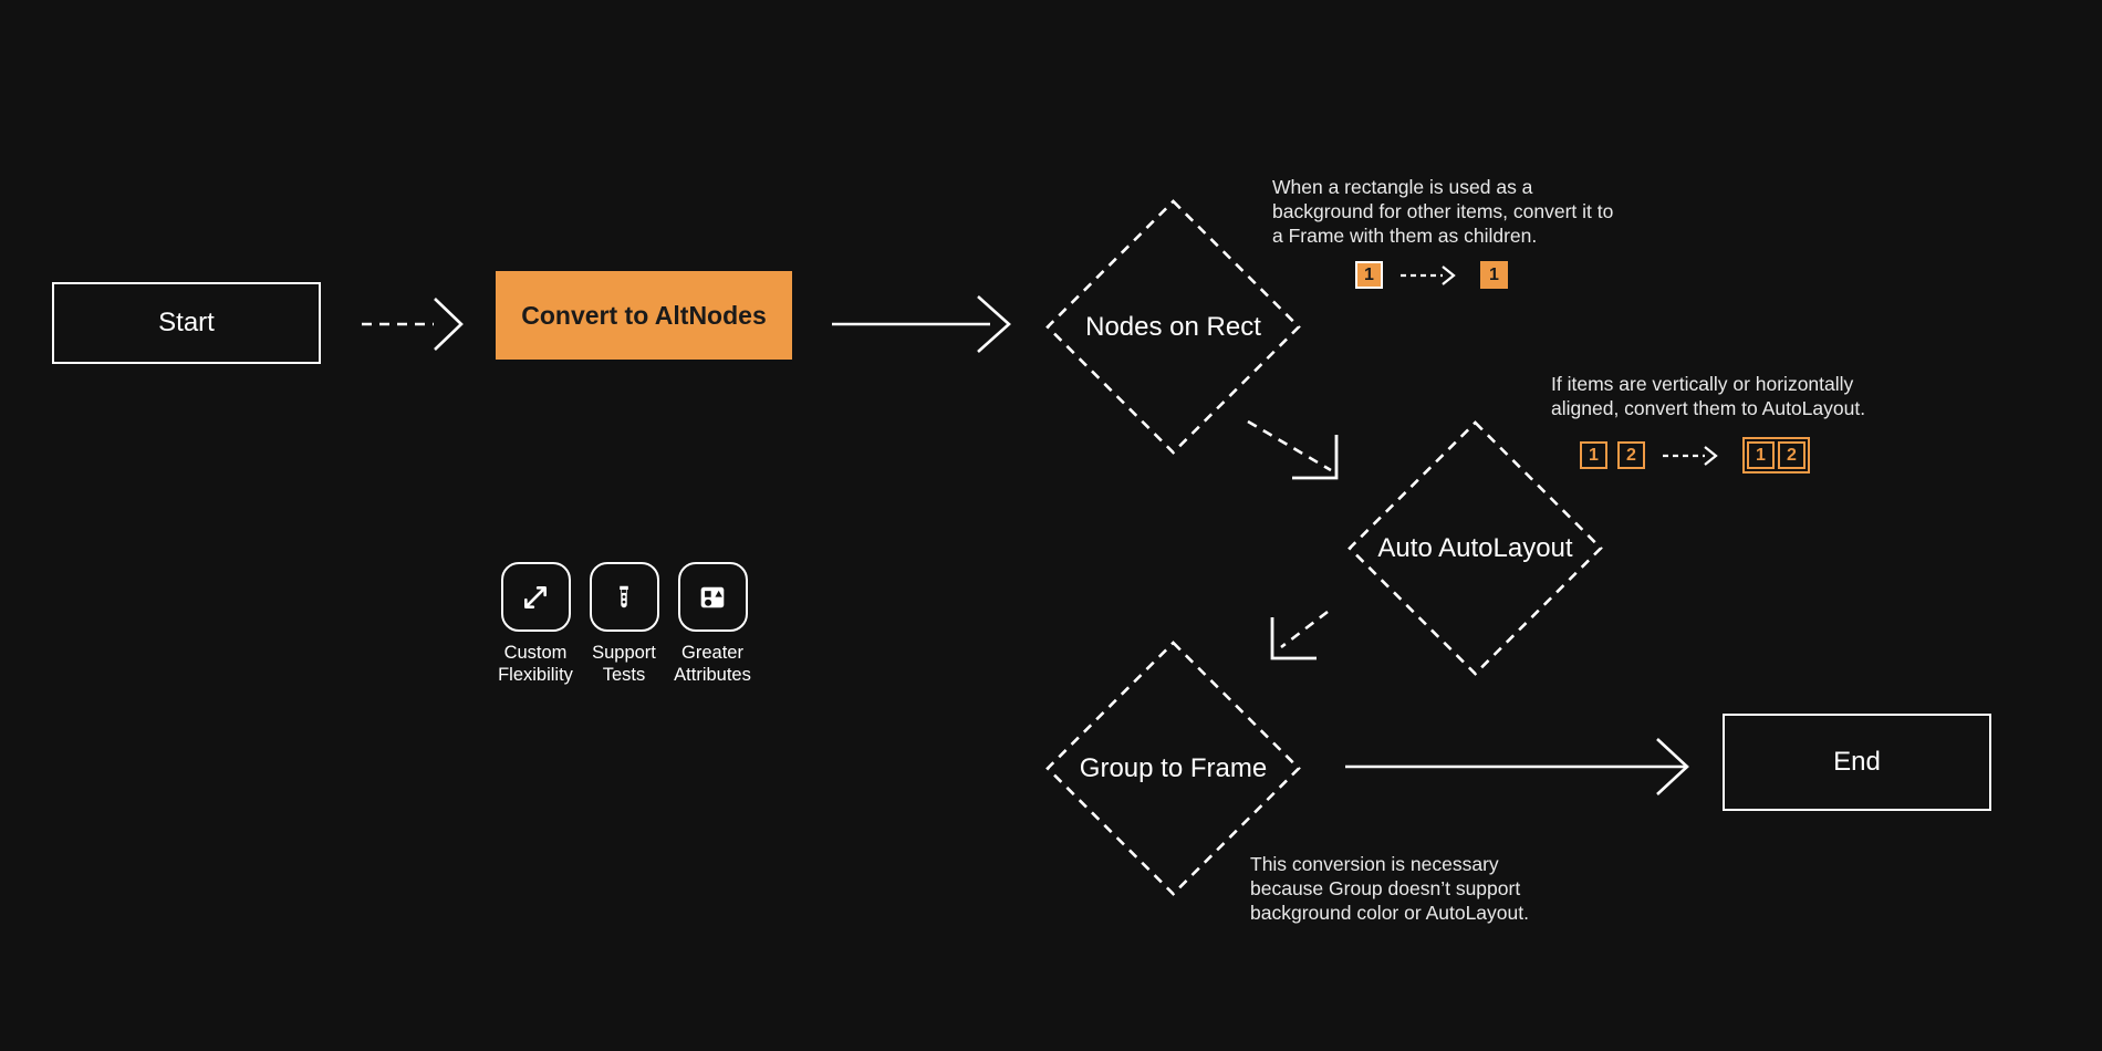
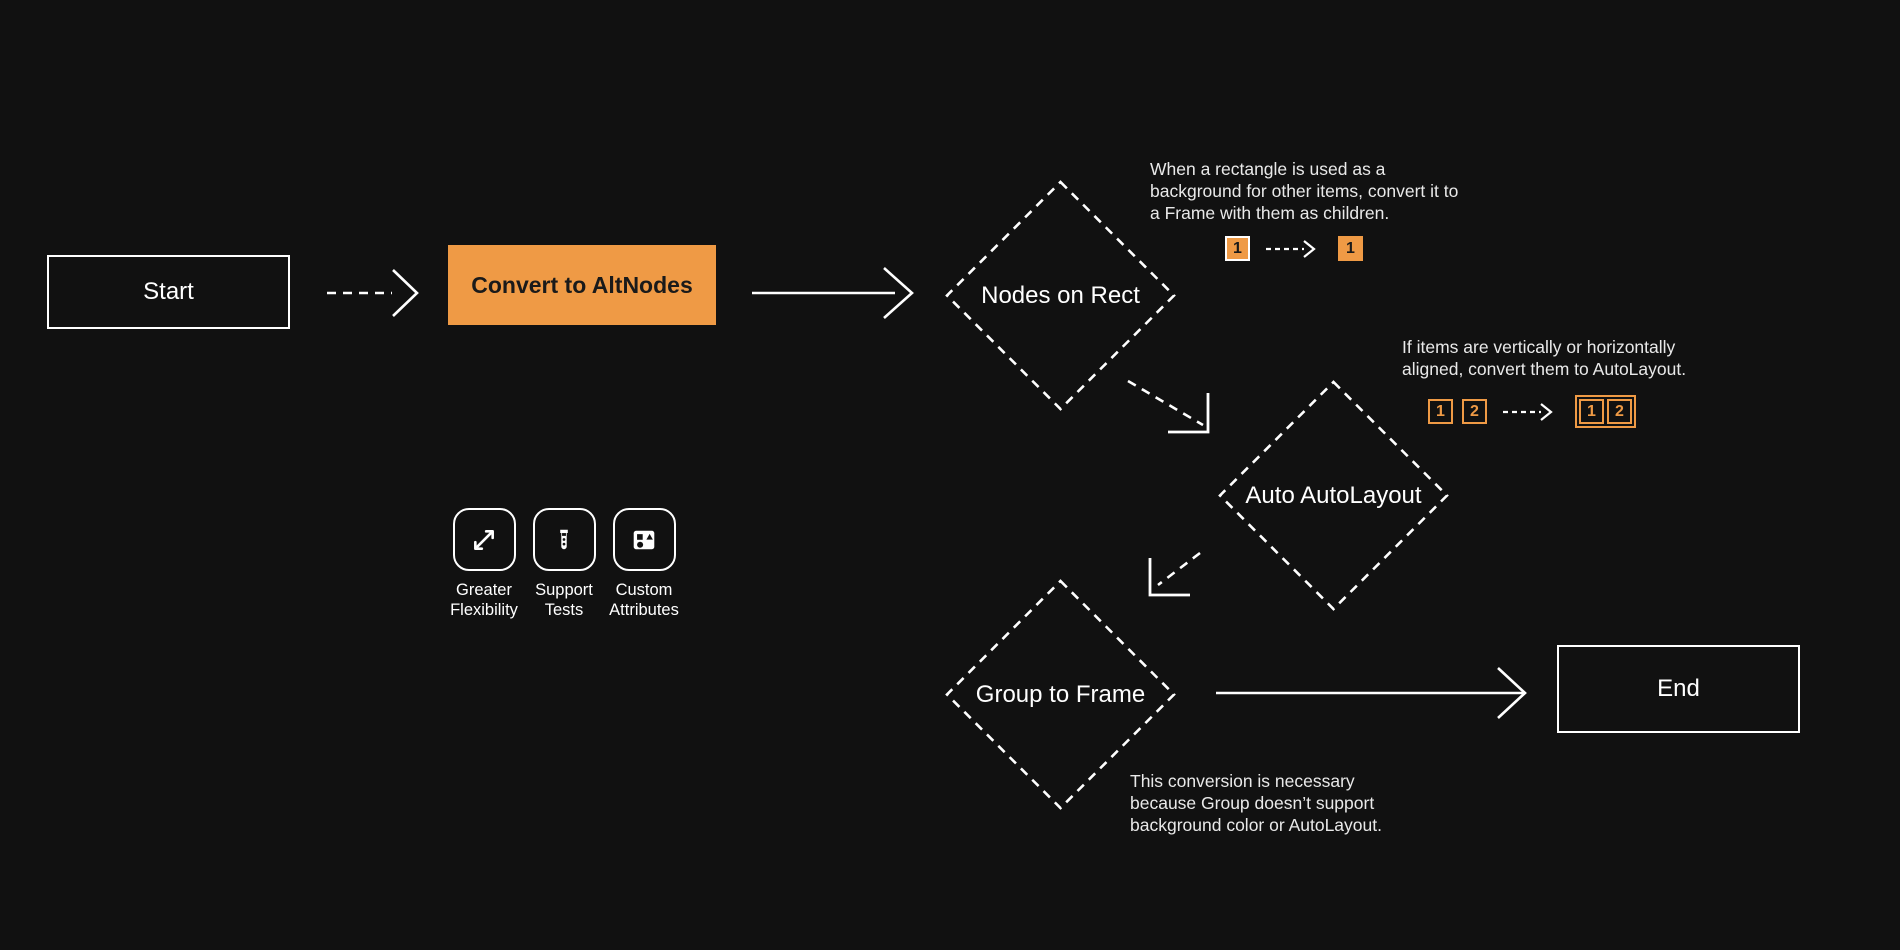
  Start
  Convert to AltNodes
- Custom
+ Greater
  Flexibility
  Support
  Tests
- Greater
+ Custom
  Attributes
  Nodes on Rect
  Auto AutoLayout
  Group to Frame
  End
  When a rectangle is used as a background for other items, convert it to a Frame with them as children.
  1
  1
  If items are vertically or horizontally aligned, convert them to AutoLayout.
  1
  2
  1
  2
  This conversion is necessary because Group doesn’t support background color or AutoLayout.
